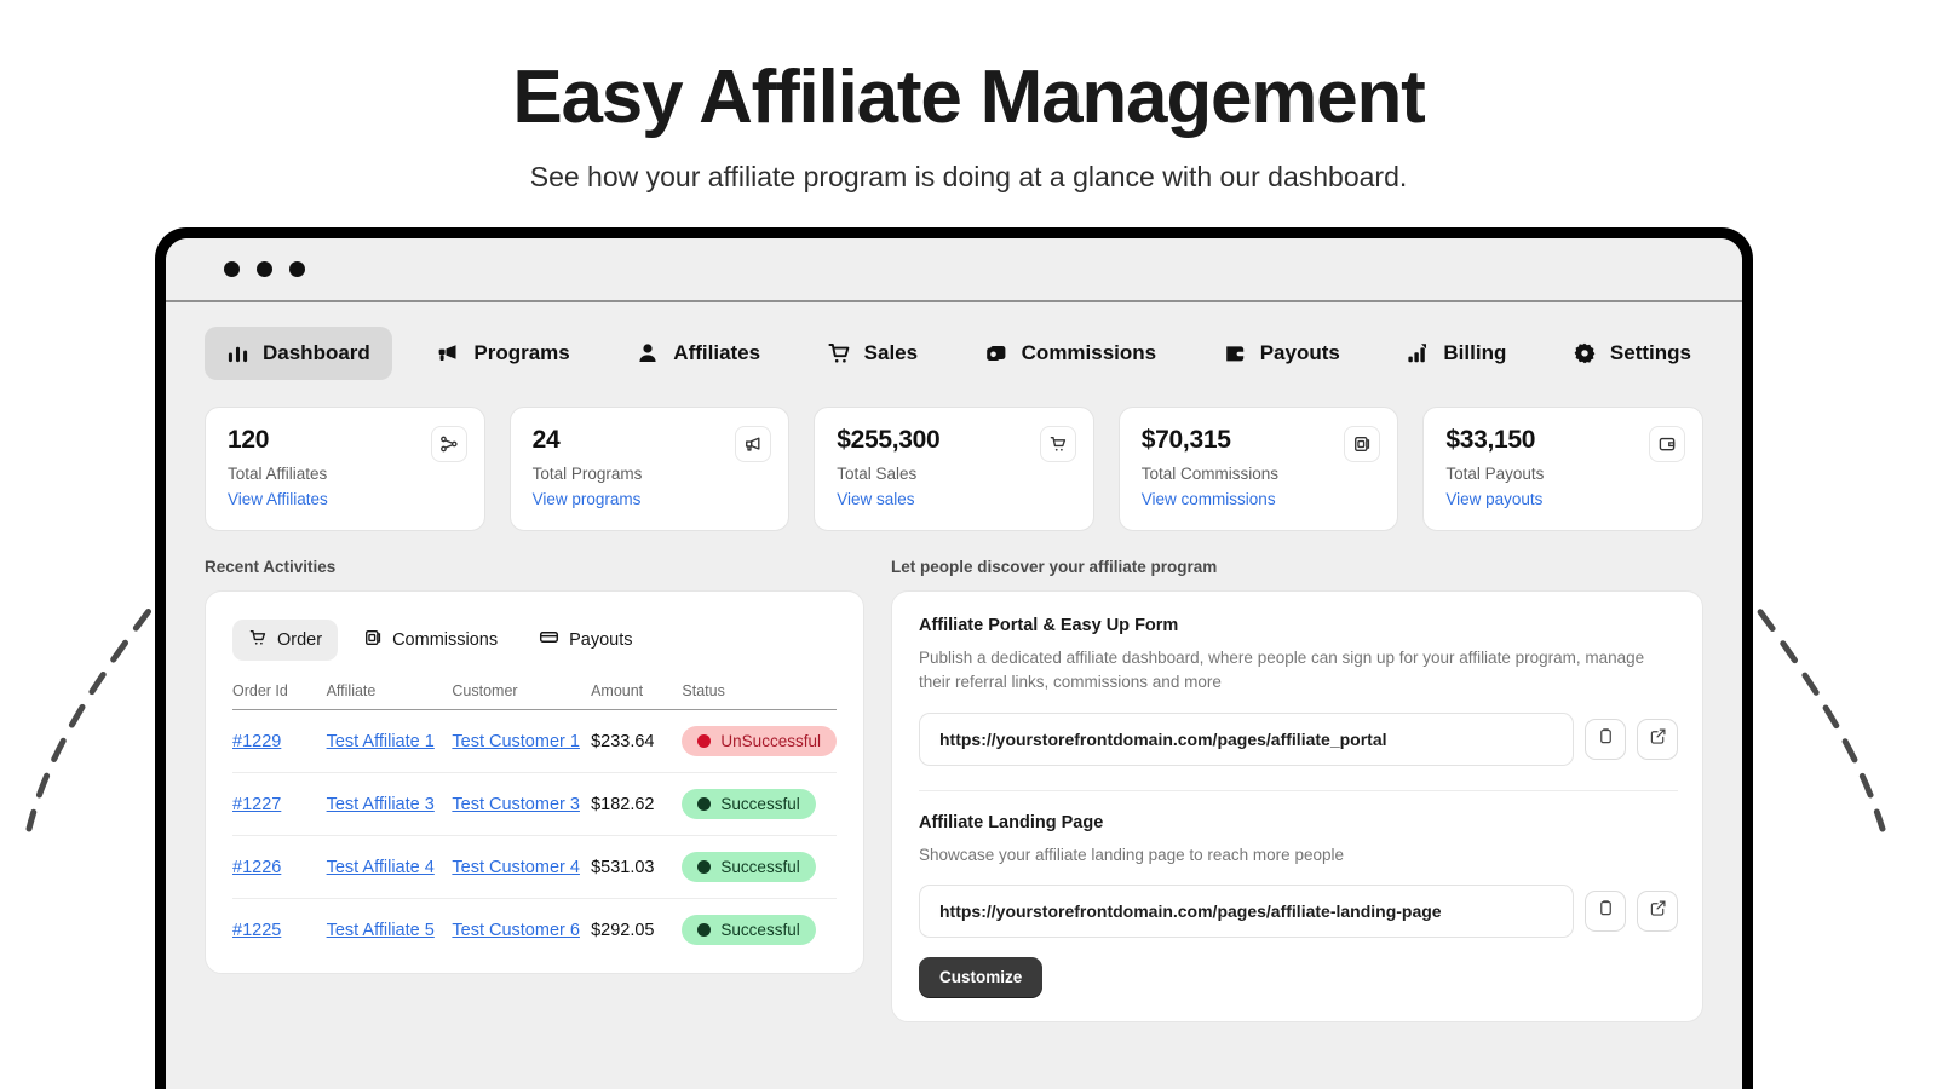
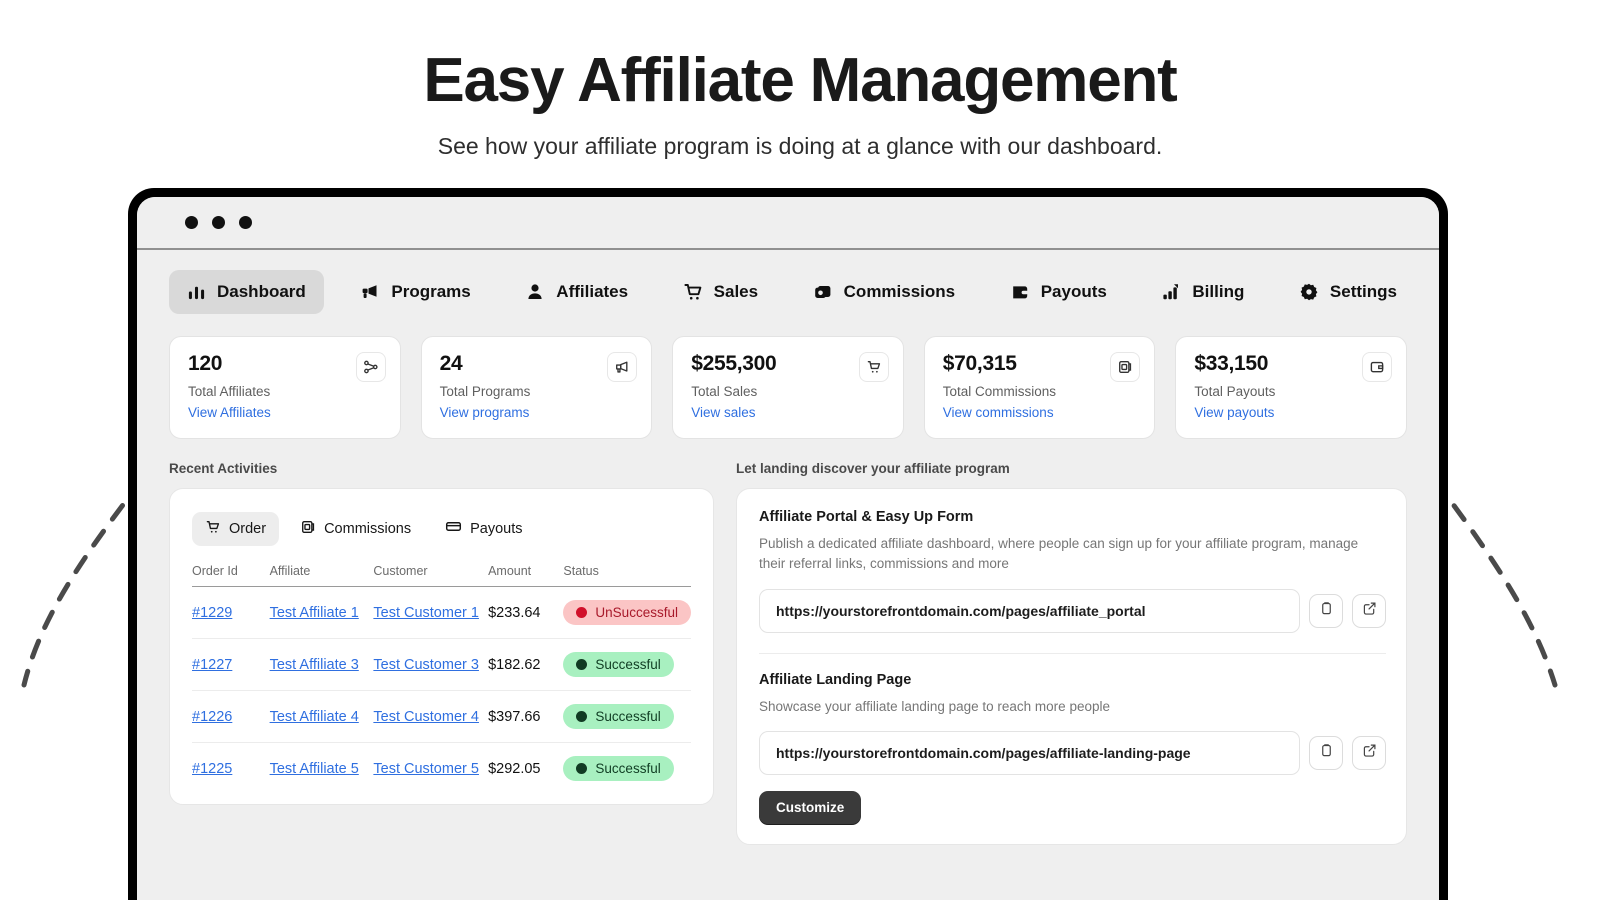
  Easy Affiliate Management
  See how your affiliate program is doing at a glance with our dashboard.
  Dashboard
  Programs
  Affiliates
  Sales
  Commissions
  Payouts
  Billing
  Settings
  120
  Total Affiliates
  View Affiliates
  24
  Total Programs
  View programs
  $255,300
  Total Sales
  View sales
  $70,315
  Total Commissions
  View commissions
  $33,150
  Total Payouts
  View payouts
  Recent Activities
  Order
  Commissions
  Payouts
  Order Id	Affiliate	Customer	Amount	Status
  #1229	Test Affiliate 1	Test Customer 1	$233.64	UnSuccessful
  #1227	Test Affiliate 3	Test Customer 3	$182.62	Successful
- #1226	Test Affiliate 4	Test Customer 4	$531.03	Successful
+ #1226	Test Affiliate 4	Test Customer 4	$397.66	Successful
- #1225	Test Affiliate 5	Test Customer 6	$292.05	Successful
+ #1225	Test Affiliate 5	Test Customer 5	$292.05	Successful
- Let people discover your affiliate program
+ Let landing discover your affiliate program
  Affiliate Portal & Easy Up Form
  Publish a dedicated affiliate dashboard, where people can sign up for your affiliate program, manage their referral links, commissions and more
  https://yourstorefrontdomain.com/pages/affiliate_portal
  Affiliate Landing Page
  Showcase your affiliate landing page to reach more people
  https://yourstorefrontdomain.com/pages/affiliate-landing-page
  Customize
